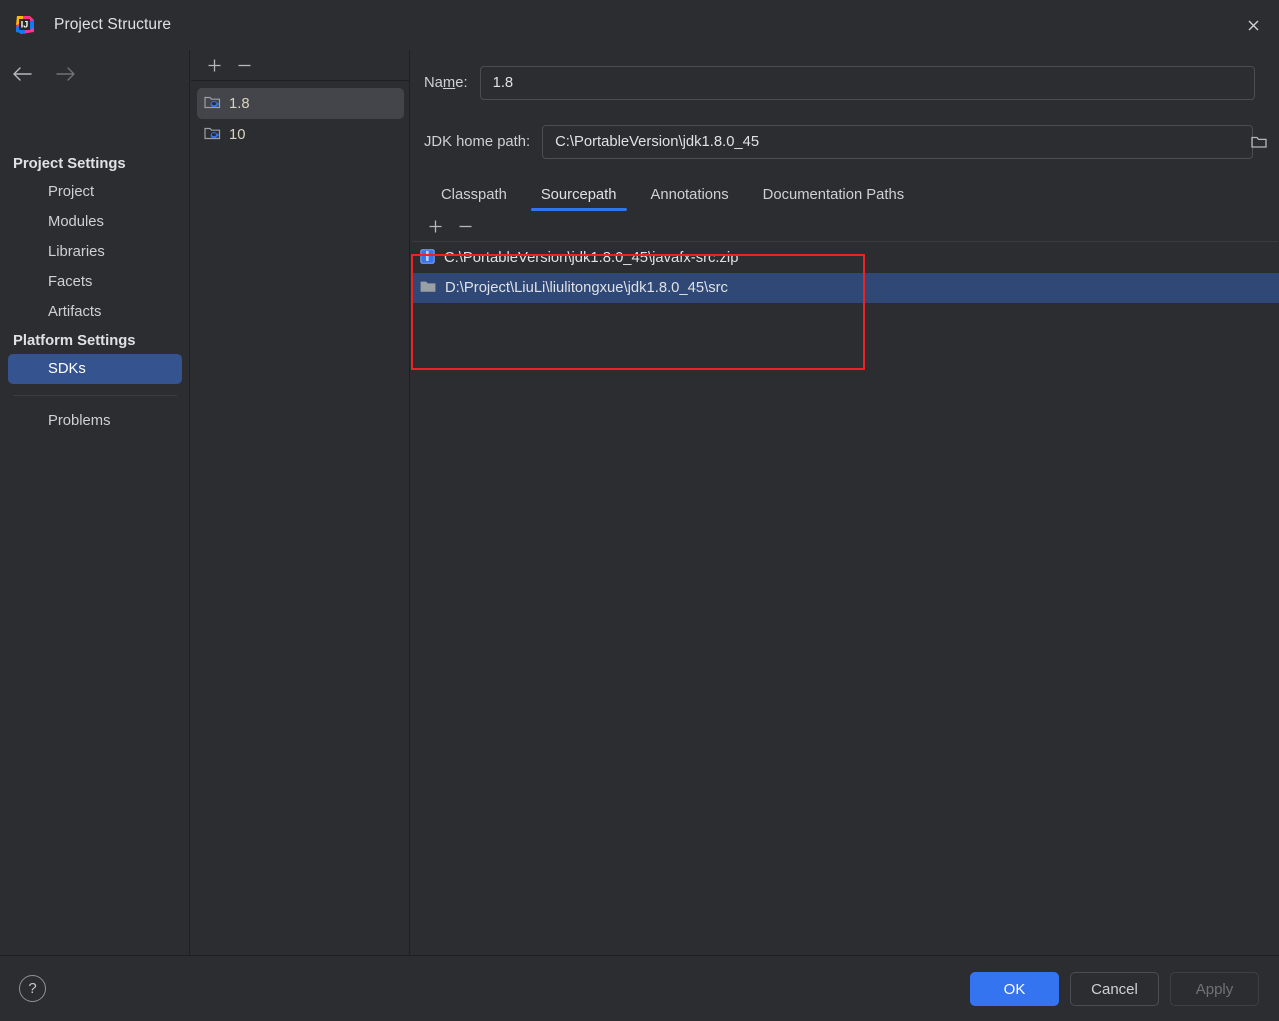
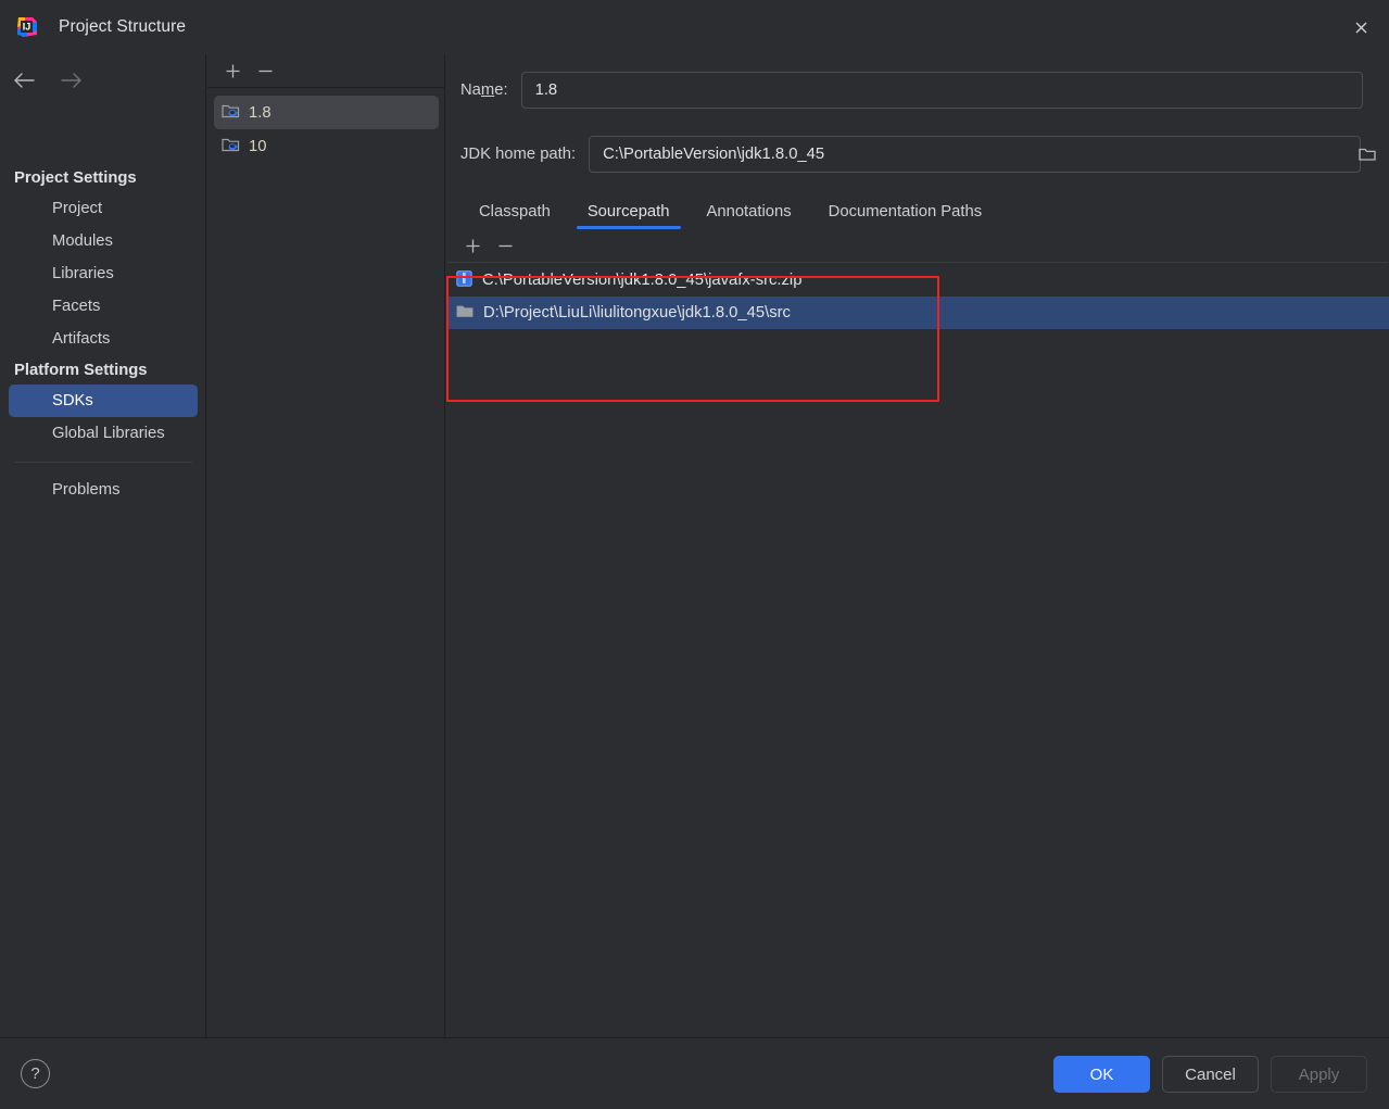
  IJ
  Project Structure
  Project Settings
  Project
  Modules
  Libraries
  Facets
  Artifacts
  Platform Settings
  SDKs
+ Global Libraries
  Problems
  1.8
  10
  Name:
  1.8
  JDK home path:
  C:\PortableVersion\jdk1.8.0_45
  Classpath
  Sourcepath
  Annotations
  Documentation Paths
  C:\PortableVersion\jdk1.8.0_45\javafx-src.zip
  D:\Project\LiuLi\liulitongxue\jdk1.8.0_45\src
  ?
  OK
  Cancel
  Apply
